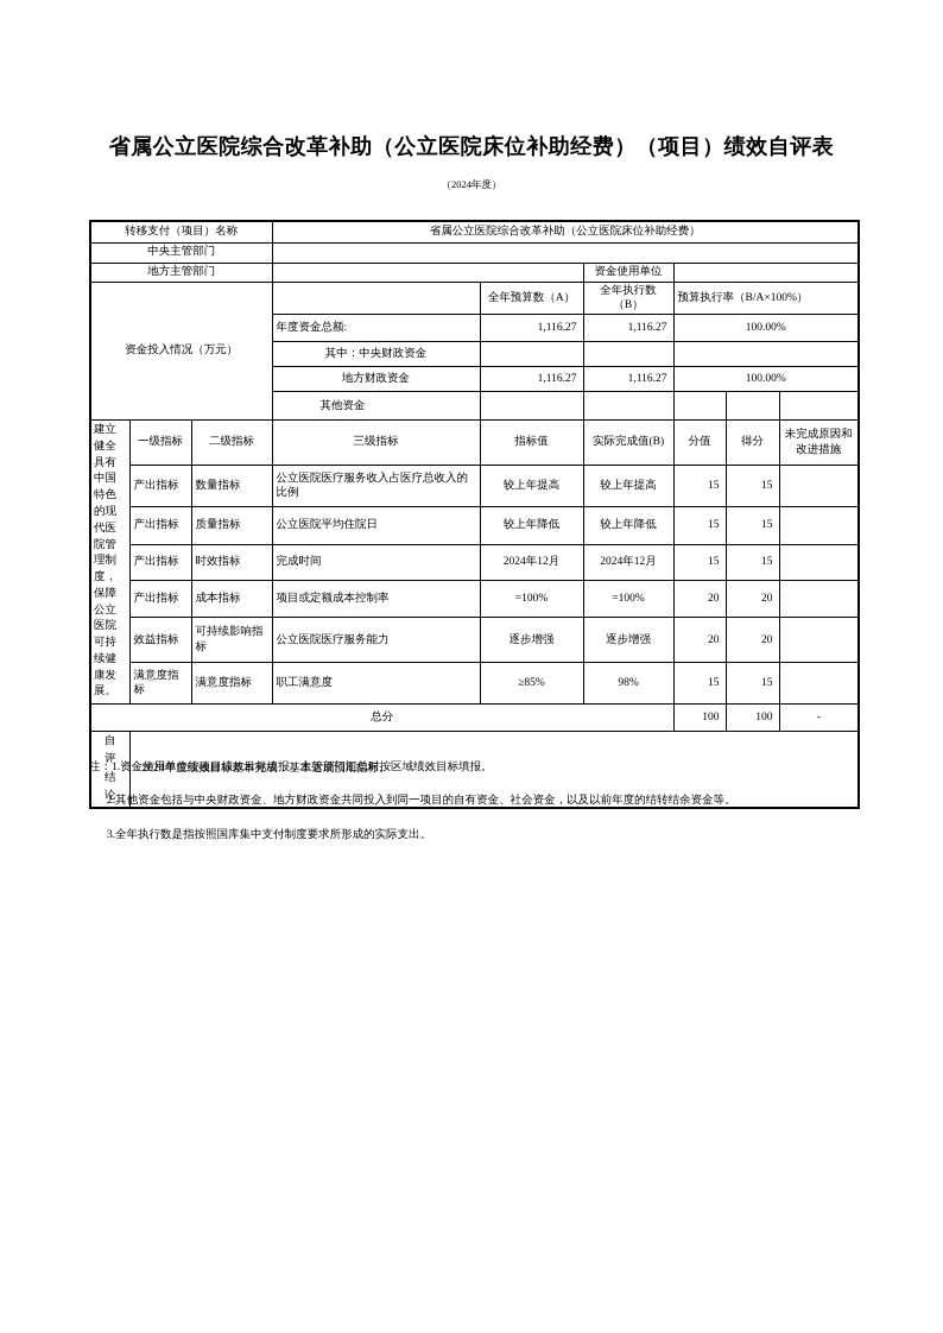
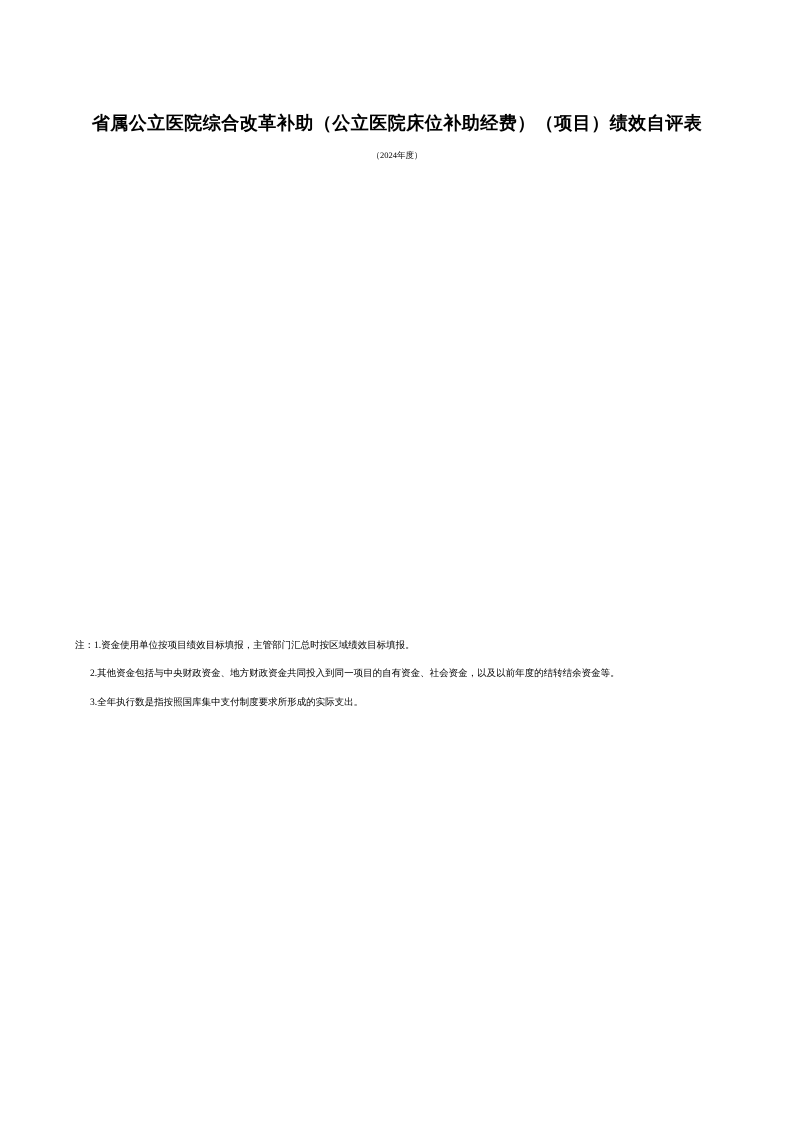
  省属公立医院综合改革补助（公立医院床位补助经费）（项目）绩效自评表
  （2024年度）
- 转移支付（项目）名称	省属公立医院综合改革补助（公立医院床位补助经费）
- 中央主管部门
- 地方主管部门		资金使用单位
- 资金投入情况（万元）		全年预算数（A）	全年执行数（B）	预算执行率（B/A×100%）
- 年度资金总额:	1,116.27	1,116.27	100.00%
- 其中：中央财政资金
- 地方财政资金	1,116.27	1,116.27	100.00%
- 其他资金
- 建立健全具有中国特色的现代医院管理制度，保障公立医院可持续健康发展。	一级指标	二级指标	三级指标	指标值	实际完成值(B)	分值	得分	未完成原因和改进措施
- 产出指标	数量指标	公立医院医疗服务收入占医疗总收入的比例	较上年提高	较上年提高	15	15
- 产出指标	质量指标	公立医院平均住院日	较上年降低	较上年降低	15	15
- 产出指标	时效指标	完成时间	2024年12月	2024年12月	15	15
- 产出指标	成本指标	项目或定额成本控制率	=100%	=100%	20	20
- 效益指标	可持续影响指标	公立医院医疗服务能力	逐步增强	逐步增强	20	20
- 满意度指标	满意度指标	职工满意度	≥85%	98%	15	15
- 总分	100	100	-
- 自评结论	2024年度绩效目标基本完成，基本达成预期指标。
  注：1.资金使用单位按项目绩效目标填报，主管部门汇总时按区域绩效目标填报。
  2.其他资金包括与中央财政资金、地方财政资金共同投入到同一项目的自有资金、社会资金，以及以前年度的结转结余资金等。
  3.全年执行数是指按照国库集中支付制度要求所形成的实际支出。
